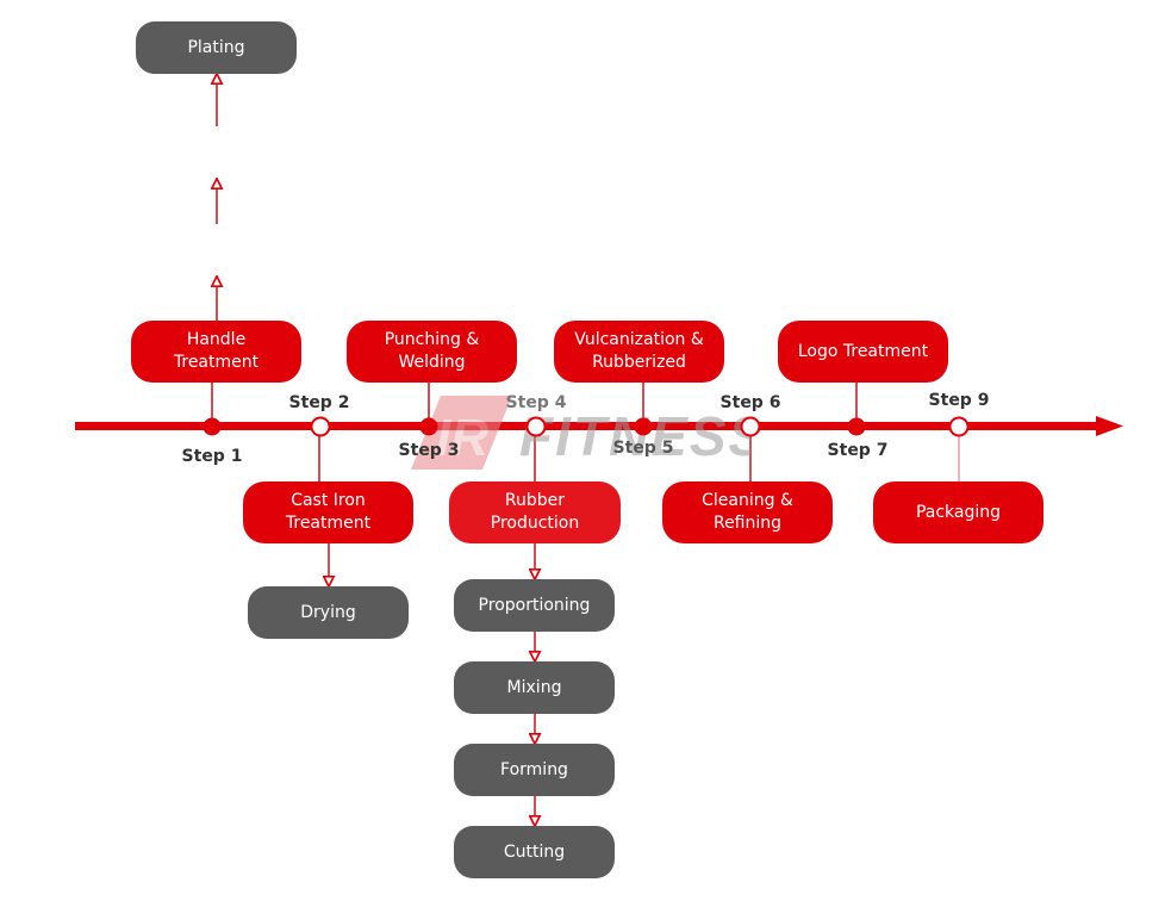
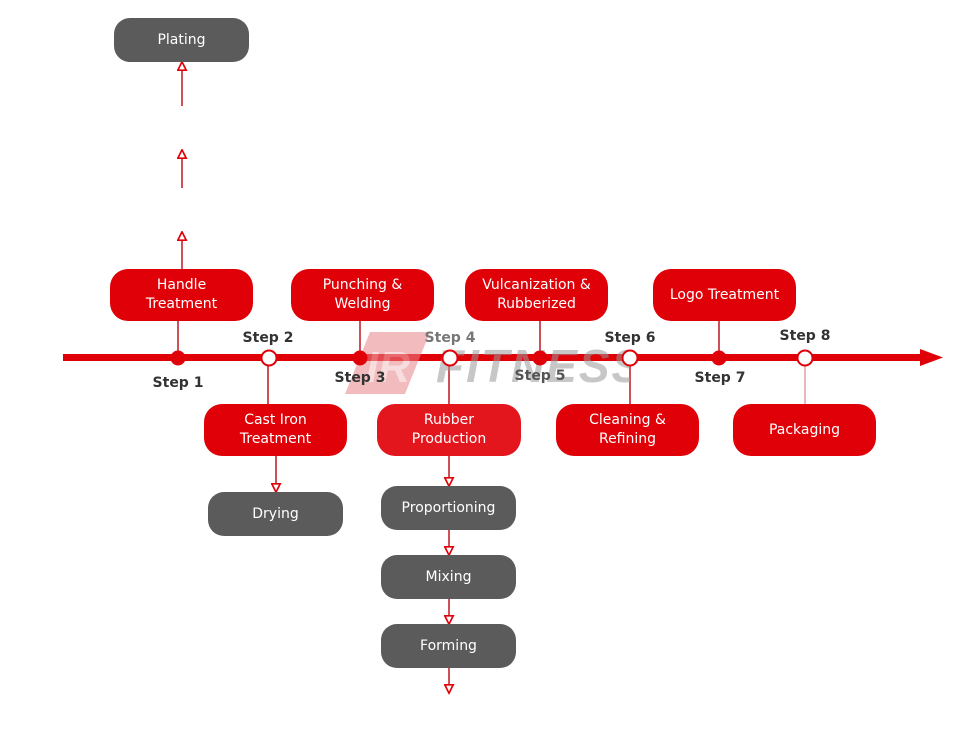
  IR
  FITNESS
  Step 1
  Step 2
  Step 3
  Step 4
  Step 5
  Step 6
  Step 7
- Step 9
+ Step 8
  Plating
  Handle
  Treatment
  Punching &
  Welding
  Vulcanization &
  Rubberized
  Logo Treatment
  Cast Iron
  Treatment
  Rubber
  Production
  Cleaning &
  Refining
  Packaging
  Drying
  Proportioning
  Mixing
  Forming
- Cutting
